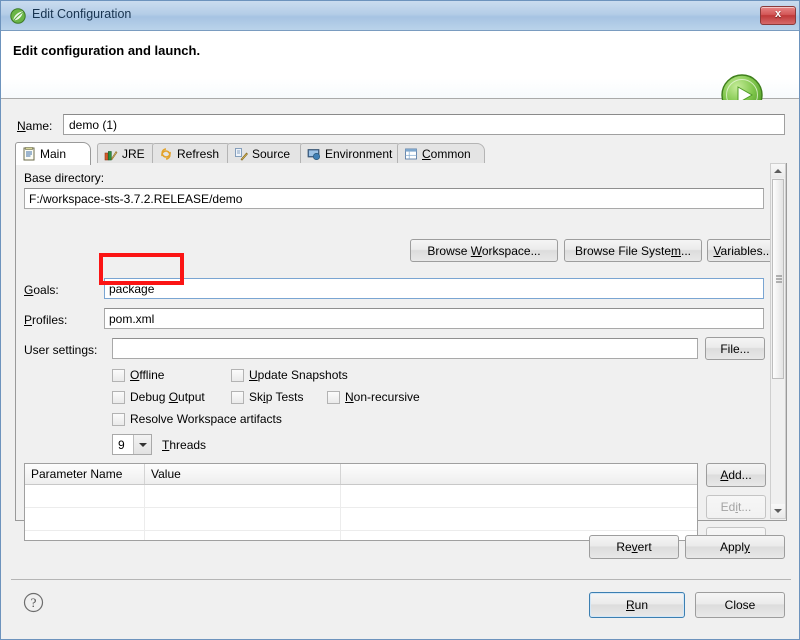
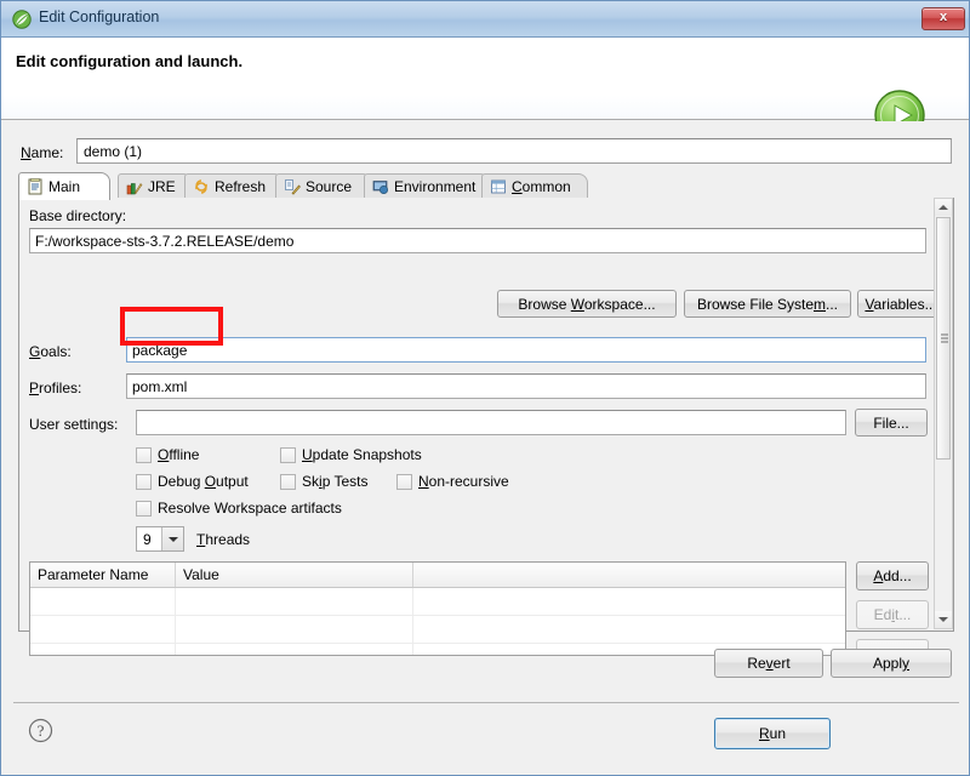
  Edit Configuration
  x
  Edit configuration and launch.
  Name:
  demo (1)
  Main
  JRE
  Refresh
  Source
  Environment
  Common
  Base directory:
  F:/workspace-sts-3.7.2.RELEASE/demo
  Browse Workspace...
  Browse File System...
  Variables..
  Goals:
  package
  Profiles:
  pom.xml
  User settings:
  File...
  Offline
  Update Snapshots
  Debug Output
  Skip Tests
  Non-recursive
  Resolve Workspace artifacts
  9
  Threads
  Parameter Name
  Value
  Add...
  Edit...
  Revert
  Apply
  ?
  Run
- Close
